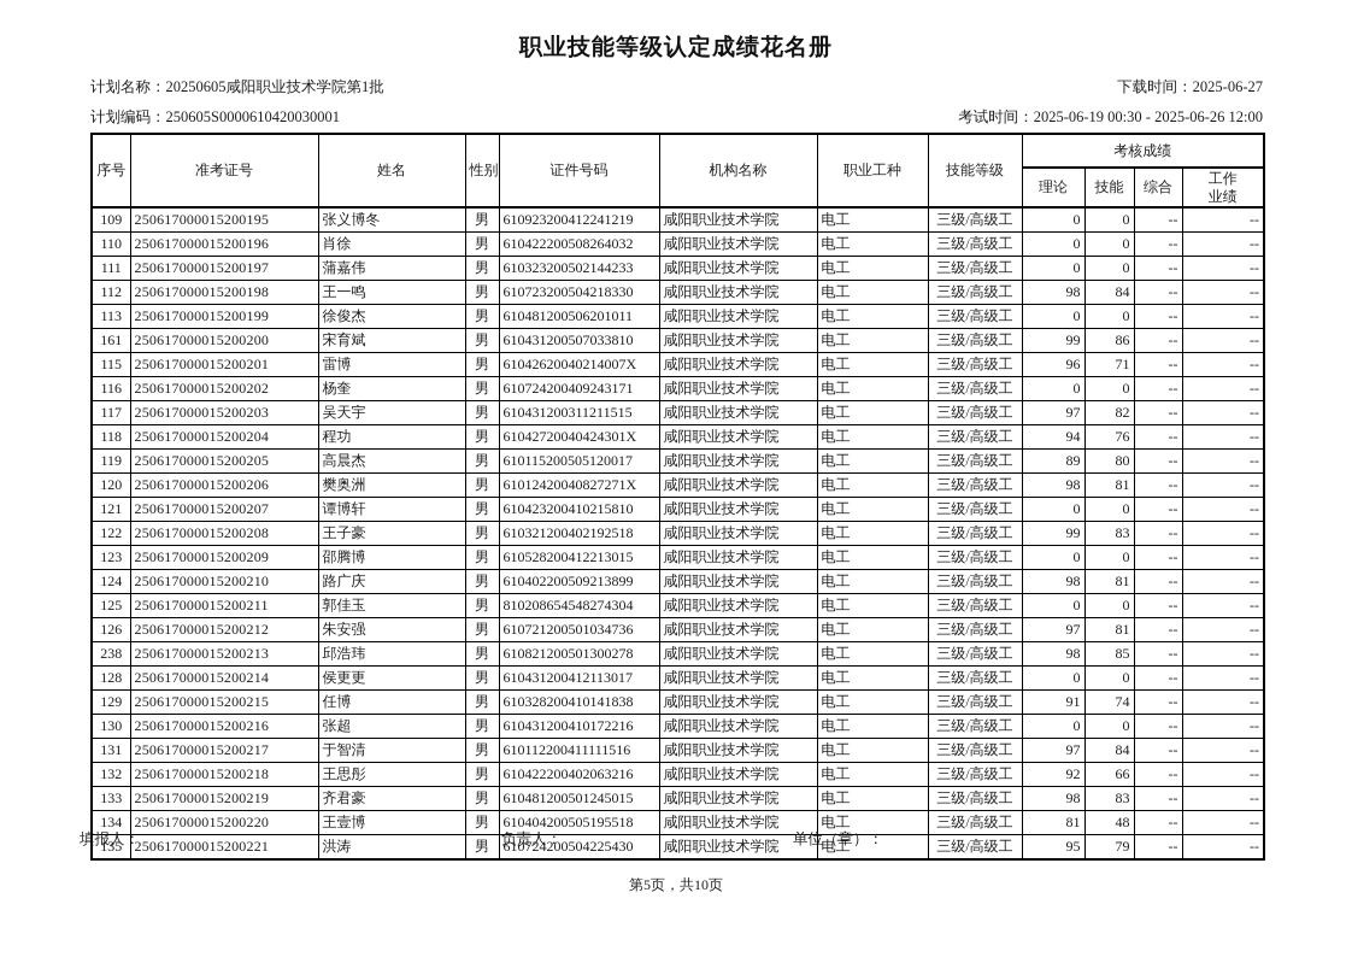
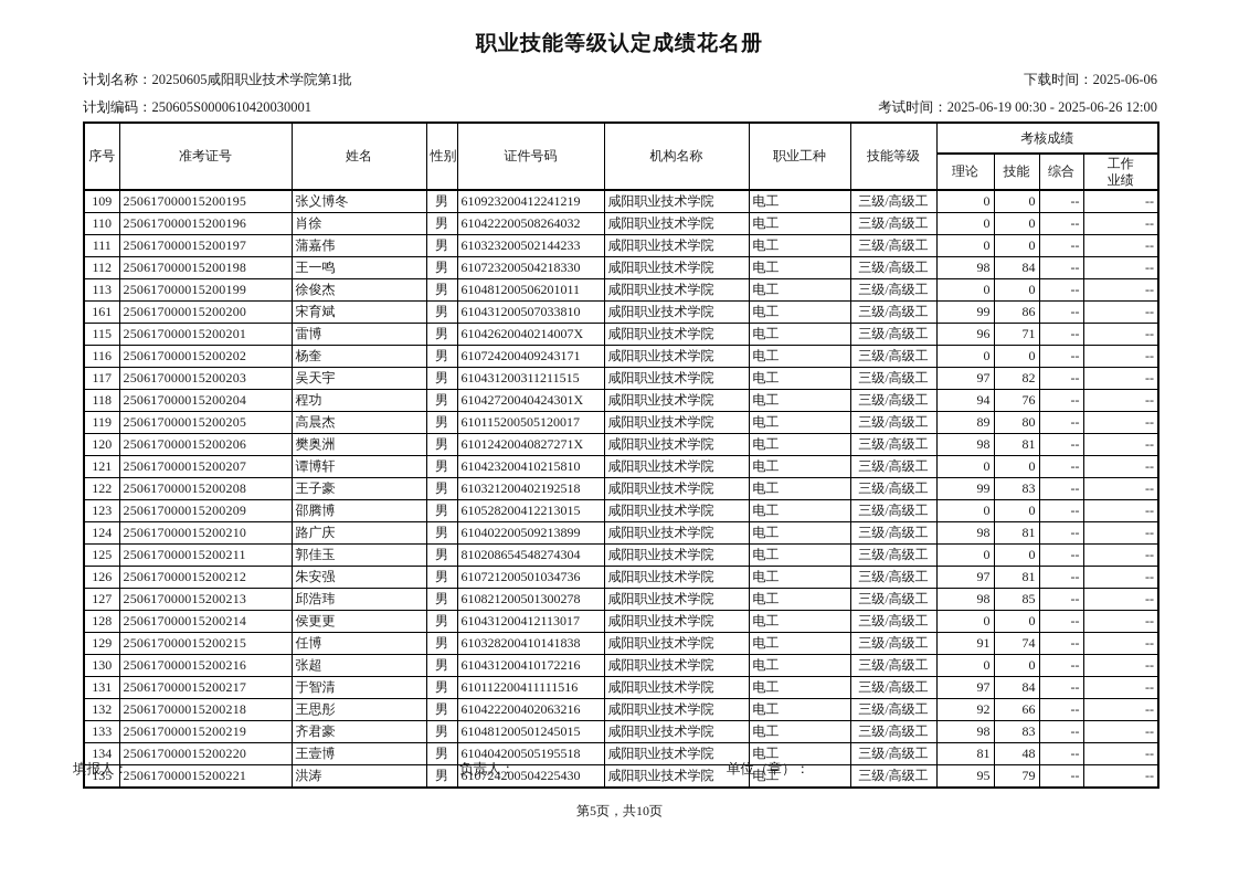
  职业技能等级认定成绩花名册
  计划名称：20250605咸阳职业技术学院第1批
- 下载时间：2025-06-27
+ 下载时间：2025-06-06
  计划编码：250605S0000610420030001
  考试时间：2025-06-19 00:30 - 2025-06-26 12:00
  序号	准考证号	姓名	性别	证件号码	机构名称	职业工种	技能等级	考核成绩
  理论	技能	综合	工作业绩
  109	250617000015200195	张义博冬	男	610923200412241219	咸阳职业技术学院	电工	三级/高级工	0	0	--	--
  110	250617000015200196	肖徐	男	610422200508264032	咸阳职业技术学院	电工	三级/高级工	0	0	--	--
  111	250617000015200197	蒲嘉伟	男	610323200502144233	咸阳职业技术学院	电工	三级/高级工	0	0	--	--
  112	250617000015200198	王一鸣	男	610723200504218330	咸阳职业技术学院	电工	三级/高级工	98	84	--	--
  113	250617000015200199	徐俊杰	男	610481200506201011	咸阳职业技术学院	电工	三级/高级工	0	0	--	--
  161	250617000015200200	宋育斌	男	610431200507033810	咸阳职业技术学院	电工	三级/高级工	99	86	--	--
  115	250617000015200201	雷博	男	61042620040214007X	咸阳职业技术学院	电工	三级/高级工	96	71	--	--
  116	250617000015200202	杨奎	男	610724200409243171	咸阳职业技术学院	电工	三级/高级工	0	0	--	--
  117	250617000015200203	吴天宇	男	610431200311211515	咸阳职业技术学院	电工	三级/高级工	97	82	--	--
  118	250617000015200204	程功	男	61042720040424301X	咸阳职业技术学院	电工	三级/高级工	94	76	--	--
  119	250617000015200205	高晨杰	男	610115200505120017	咸阳职业技术学院	电工	三级/高级工	89	80	--	--
  120	250617000015200206	樊奥洲	男	61012420040827271X	咸阳职业技术学院	电工	三级/高级工	98	81	--	--
  121	250617000015200207	谭博轩	男	610423200410215810	咸阳职业技术学院	电工	三级/高级工	0	0	--	--
  122	250617000015200208	王子豪	男	610321200402192518	咸阳职业技术学院	电工	三级/高级工	99	83	--	--
  123	250617000015200209	邵腾博	男	610528200412213015	咸阳职业技术学院	电工	三级/高级工	0	0	--	--
  124	250617000015200210	路广庆	男	610402200509213899	咸阳职业技术学院	电工	三级/高级工	98	81	--	--
  125	250617000015200211	郭佳玉	男	810208654548274304	咸阳职业技术学院	电工	三级/高级工	0	0	--	--
  126	250617000015200212	朱安强	男	610721200501034736	咸阳职业技术学院	电工	三级/高级工	97	81	--	--
- 238	250617000015200213	邱浩玮	男	610821200501300278	咸阳职业技术学院	电工	三级/高级工	98	85	--	--
+ 127	250617000015200213	邱浩玮	男	610821200501300278	咸阳职业技术学院	电工	三级/高级工	98	85	--	--
  128	250617000015200214	侯更更	男	610431200412113017	咸阳职业技术学院	电工	三级/高级工	0	0	--	--
  129	250617000015200215	任博	男	610328200410141838	咸阳职业技术学院	电工	三级/高级工	91	74	--	--
  130	250617000015200216	张超	男	610431200410172216	咸阳职业技术学院	电工	三级/高级工	0	0	--	--
  131	250617000015200217	于智清	男	610112200411111516	咸阳职业技术学院	电工	三级/高级工	97	84	--	--
  132	250617000015200218	王思彤	男	610422200402063216	咸阳职业技术学院	电工	三级/高级工	92	66	--	--
  133	250617000015200219	齐君豪	男	610481200501245015	咸阳职业技术学院	电工	三级/高级工	98	83	--	--
  134	250617000015200220	王壹博	男	610404200505195518	咸阳职业技术学院	电工	三级/高级工	81	48	--	--
  135	250617000015200221	洪涛	男	610724200504225430	咸阳职业技术学院	电工	三级/高级工	95	79	--	--
  填报人：
  负责人：
  单位（章）：
  第5页，共10页
